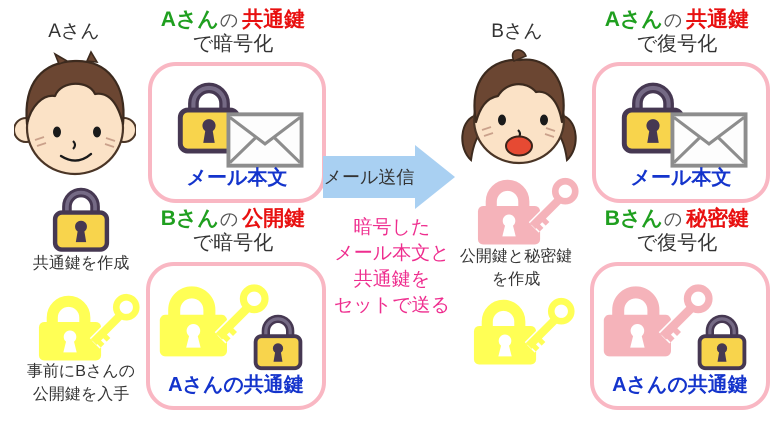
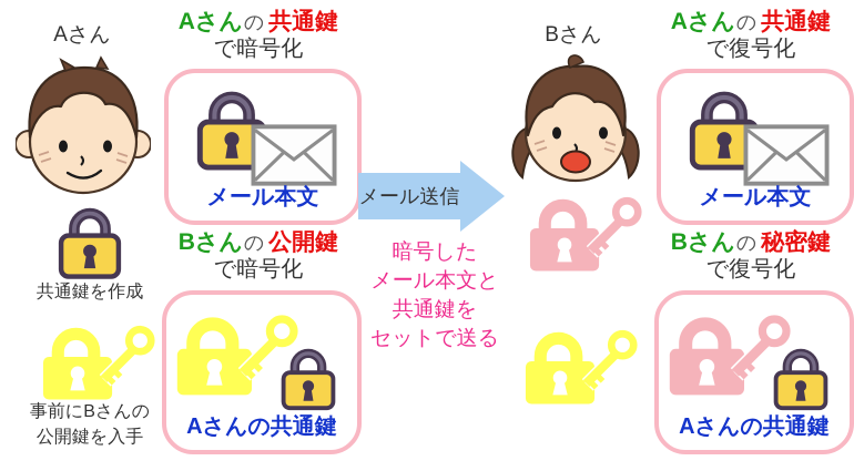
  Aさん
  共通鍵を作成
  事前にBさんの
  公開鍵を入手
  Aさんの 共通鍵
  で暗号化
  メール本文
  Bさんの 公開鍵
  で暗号化
  Aさんの共通鍵
  メール送信
  暗号した
  メール本文と
  共通鍵を
  セットで送る
  Bさん
- 公開鍵と秘密鍵
- を作成
  Aさんの 共通鍵
  で復号化
  メール本文
  Bさんの 秘密鍵
  で復号化
  Aさんの共通鍵
